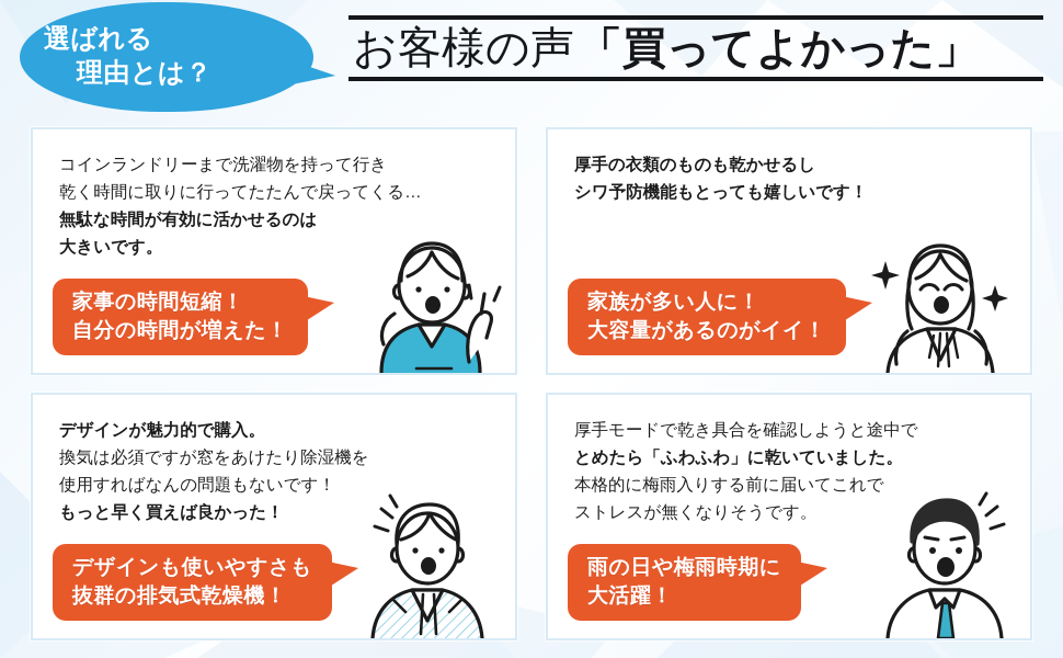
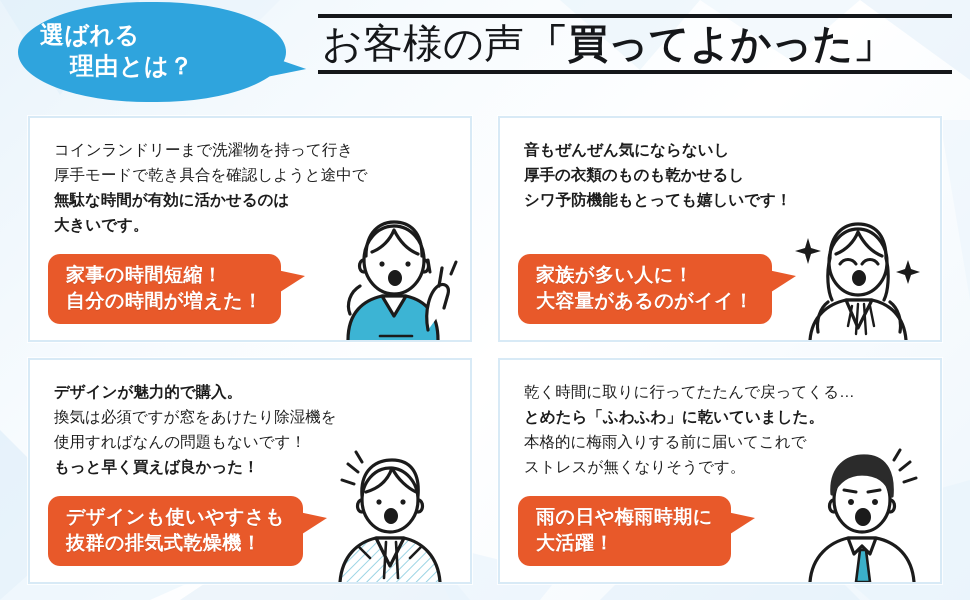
  選ばれる
  理由とは？
  お客様の声
  「買ってよかった」
  コインランドリーまで洗濯物を持って行き
- 乾く時間に取りに行ってたたんで戻ってくる…
+ 厚手モードで乾き具合を確認しようと途中で
  無駄な時間が有効に活かせるのは
  大きいです。
  家事の時間短縮！
  自分の時間が増えた！
+ 音もぜんぜん気にならないし
  厚手の衣類のものも乾かせるし
  シワ予防機能もとっても嬉しいです！
  家族が多い人に！
  大容量があるのがイイ！
  デザインが魅力的で購入。
  換気は必須ですが窓をあけたり除湿機を
  使用すればなんの問題もないです！
  もっと早く買えば良かった！
  デザインも使いやすさも
  抜群の排気式乾燥機！
- 厚手モードで乾き具合を確認しようと途中で
+ 乾く時間に取りに行ってたたんで戻ってくる…
  とめたら「ふわふわ」に乾いていました。
  本格的に梅雨入りする前に届いてこれで
  ストレスが無くなりそうです。
  雨の日や梅雨時期に
  大活躍！
